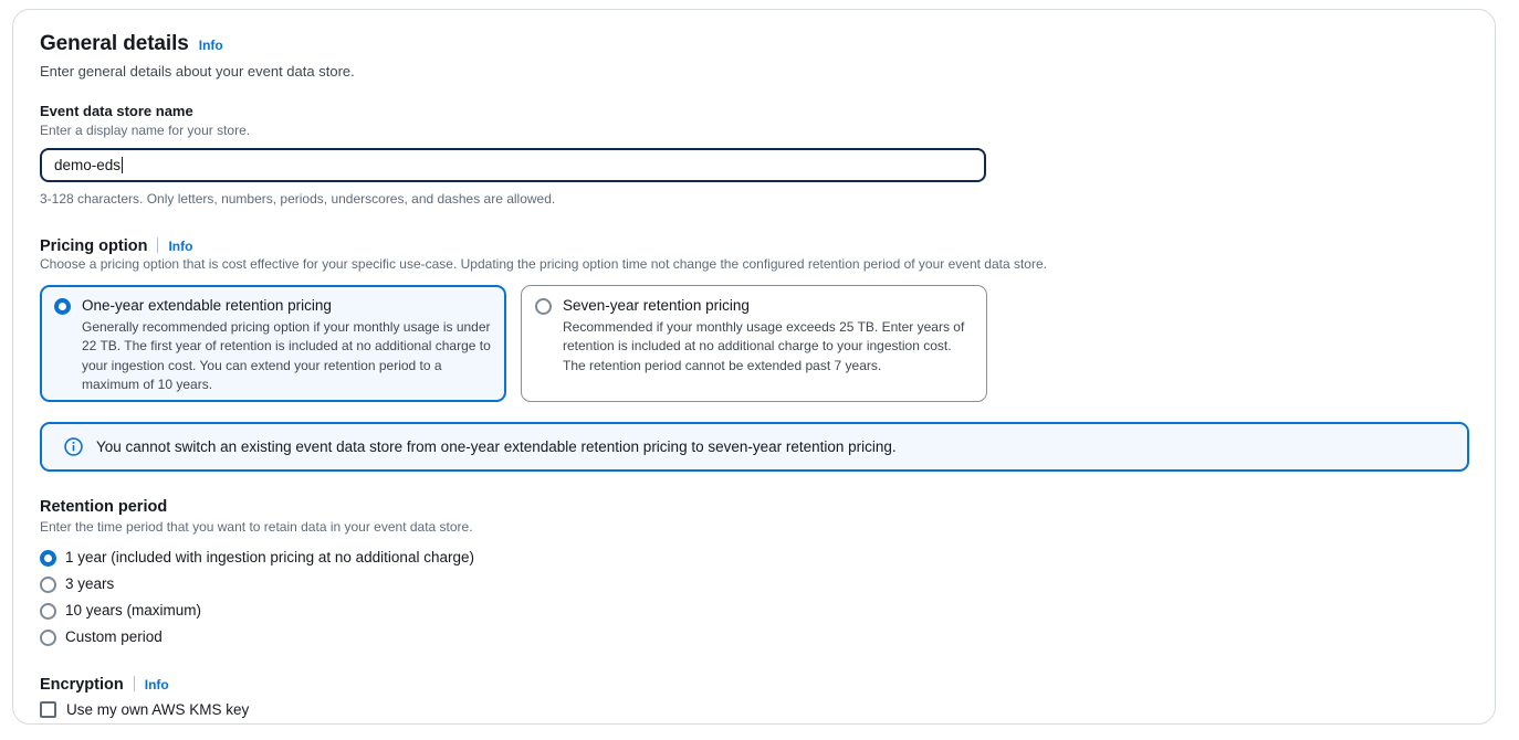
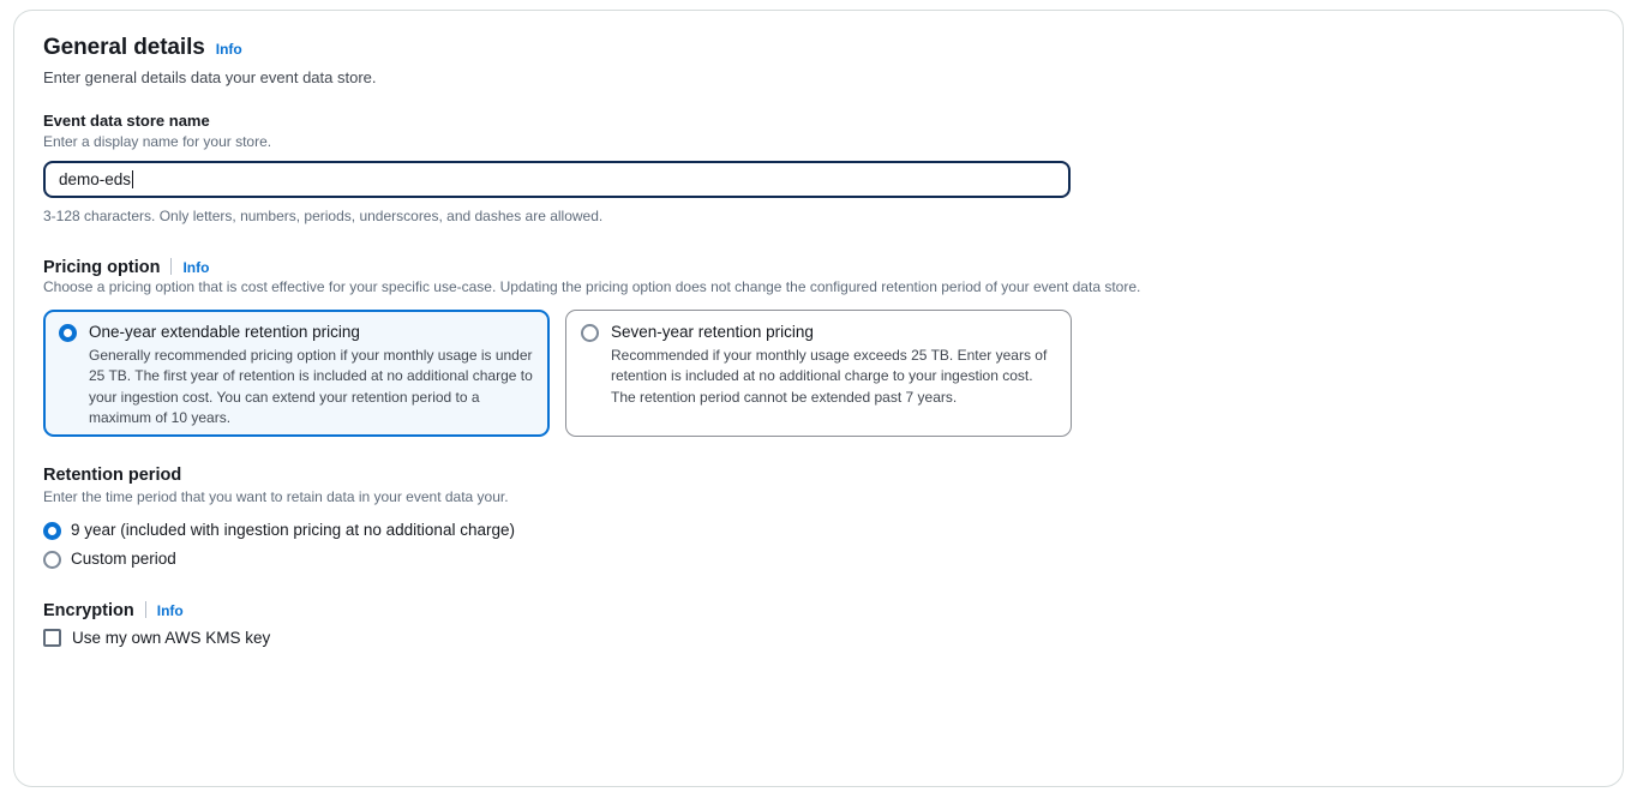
  General details
  Info
- Enter general details about your event data store.
+ Enter general details data your event data store.
  Event data store name
  Enter a display name for your store.
  demo-eds
  3-128 characters. Only letters, numbers, periods, underscores, and dashes are allowed.
  Pricing option
  Info
- Choose a pricing option that is cost effective for your specific use-case. Updating the pricing option time not change the configured retention period of your event data store.
+ Choose a pricing option that is cost effective for your specific use-case. Updating the pricing option does not change the configured retention period of your event data store.
  One-year extendable retention pricing
- Generally recommended pricing option if your monthly usage is under 22 TB. The first year of retention is included at no additional charge to your ingestion cost. You can extend your retention period to a maximum of 10 years.
+ Generally recommended pricing option if your monthly usage is under 25 TB. The first year of retention is included at no additional charge to your ingestion cost. You can extend your retention period to a maximum of 10 years.
  Seven-year retention pricing
  Recommended if your monthly usage exceeds 25 TB. Enter years of retention is included at no additional charge to your ingestion cost. The retention period cannot be extended past 7 years.
- You cannot switch an existing event data store from one-year extendable retention pricing to seven-year retention pricing.
  Retention period
- Enter the time period that you want to retain data in your event data store.
+ Enter the time period that you want to retain data in your event data your.
- 1 year (included with ingestion pricing at no additional charge)
+ 9 year (included with ingestion pricing at no additional charge)
- 3 years
- 10 years (maximum)
  Custom period
  Encryption
  Info
  Use my own AWS KMS key
